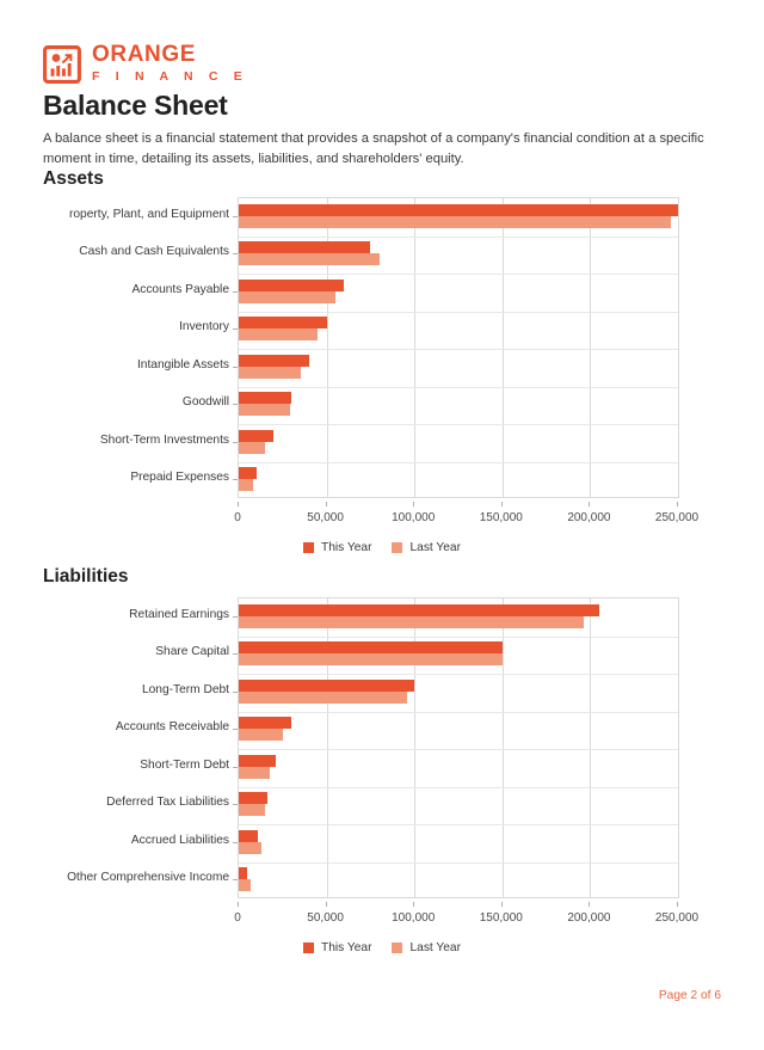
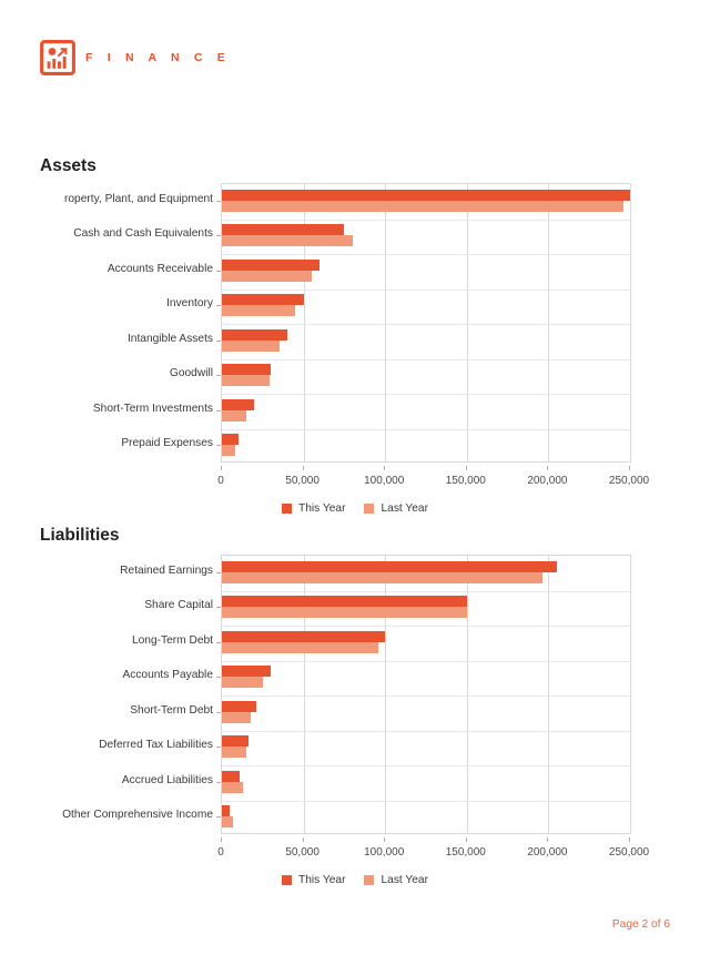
- ORANGE
  F I N A N C E
- Balance Sheet
- A balance sheet is a financial statement that provides a snapshot of a company's financial condition at a specific moment in time, detailing its assets, liabilities, and shareholders' equity.
  Assets
  Liabilities
  roperty, Plant, and Equipment
  Cash and Cash Equivalents
- Accounts Payable
+ Accounts Receivable
  Inventory
  Intangible Assets
  Goodwill
  Short-Term Investments
  Prepaid Expenses
  0
  50,000
  100,000
  150,000
  200,000
  250,000
  This Year
  Last Year
  Retained Earnings
  Share Capital
  Long-Term Debt
- Accounts Receivable
+ Accounts Payable
  Short-Term Debt
  Deferred Tax Liabilities
  Accrued Liabilities
  Other Comprehensive Income
  0
  50,000
  100,000
  150,000
  200,000
  250,000
  This Year
  Last Year
  Page 2 of 6
